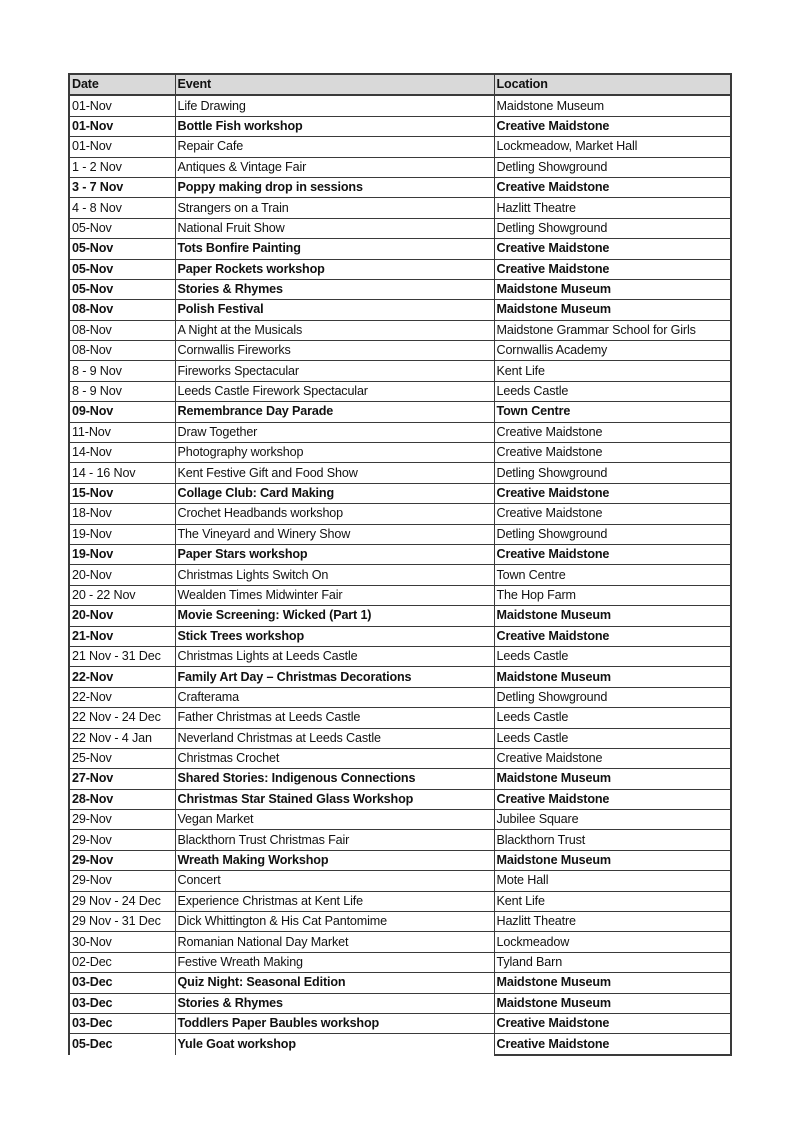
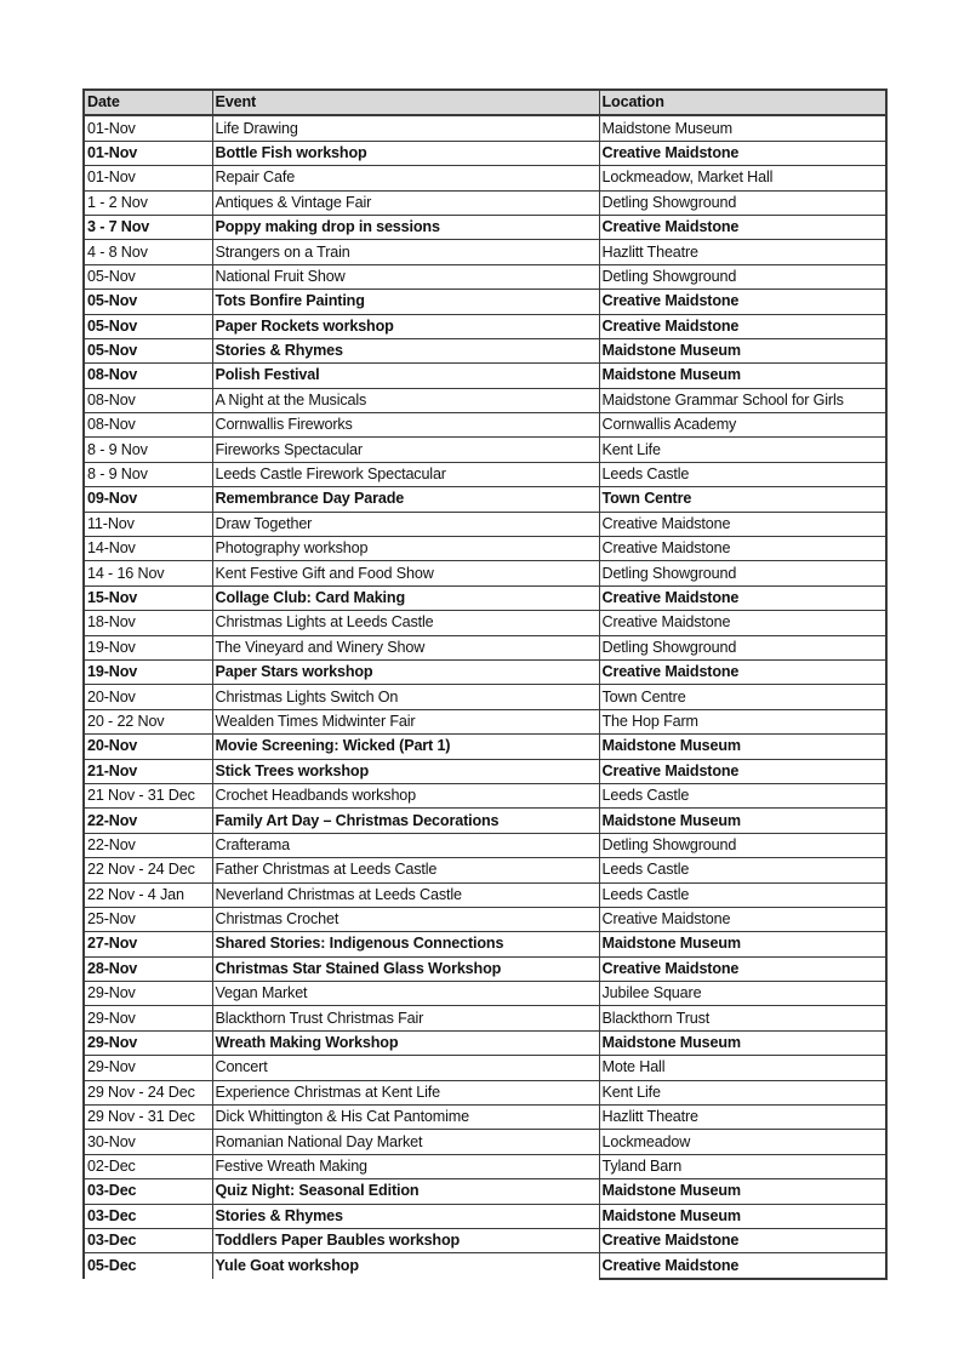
  Date	Event	Location
  01-Nov	Life Drawing	Maidstone Museum
  01-Nov	Bottle Fish workshop	Creative Maidstone
  01-Nov	Repair Cafe	Lockmeadow, Market Hall
  1 - 2 Nov	Antiques & Vintage Fair	Detling Showground
  3 - 7 Nov	Poppy making drop in sessions	Creative Maidstone
  4 - 8 Nov	Strangers on a Train	Hazlitt Theatre
  05-Nov	National Fruit Show	Detling Showground
  05-Nov	Tots Bonfire Painting	Creative Maidstone
  05-Nov	Paper Rockets workshop	Creative Maidstone
  05-Nov	Stories & Rhymes	Maidstone Museum
  08-Nov	Polish Festival	Maidstone Museum
  08-Nov	A Night at the Musicals	Maidstone Grammar School for Girls
  08-Nov	Cornwallis Fireworks	Cornwallis Academy
  8 - 9 Nov	Fireworks Spectacular	Kent Life
  8 - 9 Nov	Leeds Castle Firework Spectacular	Leeds Castle
  09-Nov	Remembrance Day Parade	Town Centre
  11-Nov	Draw Together	Creative Maidstone
  14-Nov	Photography workshop	Creative Maidstone
  14 - 16 Nov	Kent Festive Gift and Food Show	Detling Showground
  15-Nov	Collage Club: Card Making	Creative Maidstone
- 18-Nov	Crochet Headbands workshop	Creative Maidstone
+ 18-Nov	Christmas Lights at Leeds Castle	Creative Maidstone
  19-Nov	The Vineyard and Winery Show	Detling Showground
  19-Nov	Paper Stars workshop	Creative Maidstone
  20-Nov	Christmas Lights Switch On	Town Centre
  20 - 22 Nov	Wealden Times Midwinter Fair	The Hop Farm
  20-Nov	Movie Screening: Wicked (Part 1)	Maidstone Museum
  21-Nov	Stick Trees workshop	Creative Maidstone
- 21 Nov - 31 Dec	Christmas Lights at Leeds Castle	Leeds Castle
+ 21 Nov - 31 Dec	Crochet Headbands workshop	Leeds Castle
  22-Nov	Family Art Day – Christmas Decorations	Maidstone Museum
  22-Nov	Crafterama	Detling Showground
  22 Nov - 24 Dec	Father Christmas at Leeds Castle	Leeds Castle
  22 Nov - 4 Jan	Neverland Christmas at Leeds Castle	Leeds Castle
  25-Nov	Christmas Crochet	Creative Maidstone
  27-Nov	Shared Stories: Indigenous Connections	Maidstone Museum
  28-Nov	Christmas Star Stained Glass Workshop	Creative Maidstone
  29-Nov	Vegan Market	Jubilee Square
  29-Nov	Blackthorn Trust Christmas Fair	Blackthorn Trust
  29-Nov	Wreath Making Workshop	Maidstone Museum
  29-Nov	Concert	Mote Hall
  29 Nov - 24 Dec	Experience Christmas at Kent Life	Kent Life
  29 Nov - 31 Dec	Dick Whittington & His Cat Pantomime	Hazlitt Theatre
  30-Nov	Romanian National Day Market	Lockmeadow
  02-Dec	Festive Wreath Making	Tyland Barn
  03-Dec	Quiz Night: Seasonal Edition	Maidstone Museum
  03-Dec	Stories & Rhymes	Maidstone Museum
  03-Dec	Toddlers Paper Baubles workshop	Creative Maidstone
  05-Dec	Yule Goat workshop	Creative Maidstone
